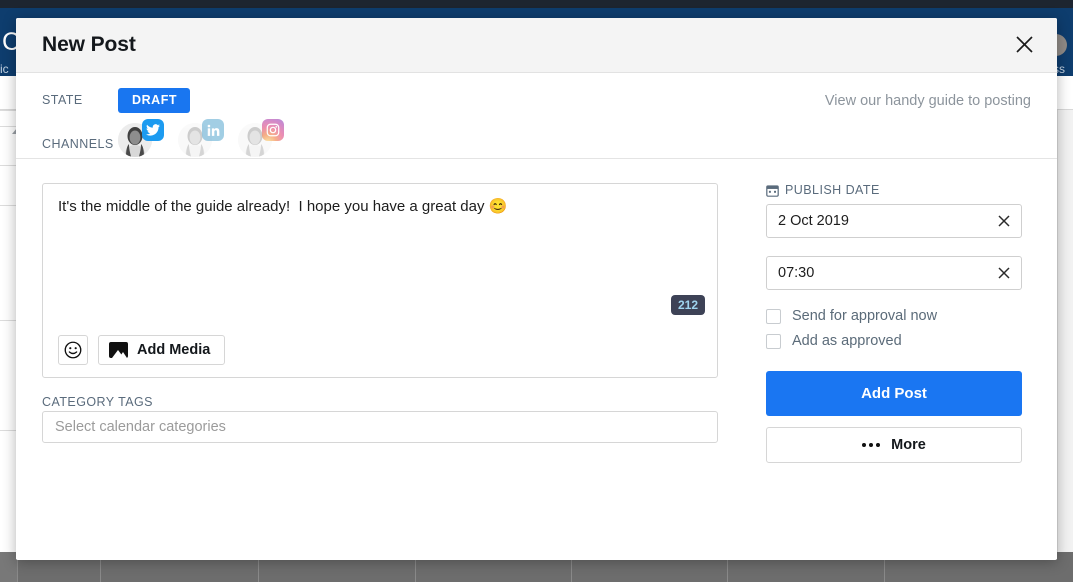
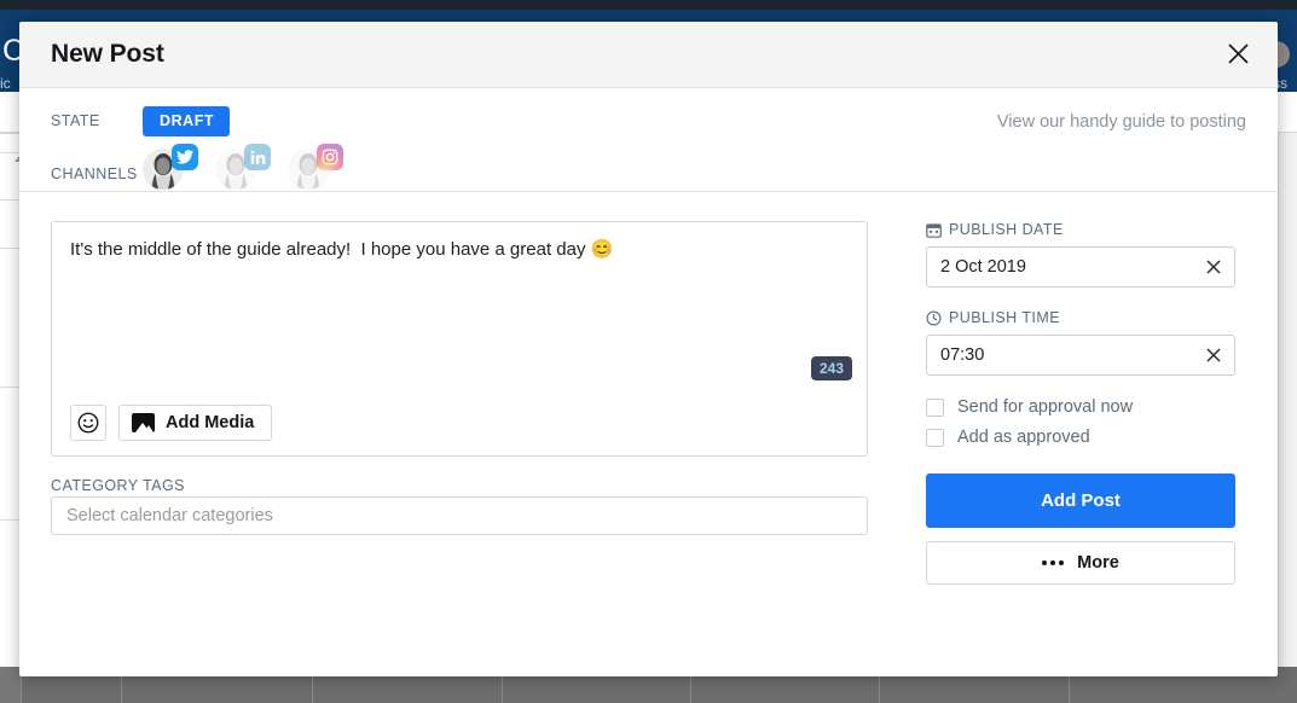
  ic
  New Post
  STATE
  DRAFT
  CHANNELS
  View our handy guide to posting
  It's the middle of the guide already! I hope you have a great day 😊
- 212
+ 243
  Add Media
  CATEGORY TAGS
  Select calendar categories
  PUBLISH DATE
  2 Oct 2019
+ PUBLISH TIME
  07:30
  Send for approval now
  Add as approved
  Add Post
  More
